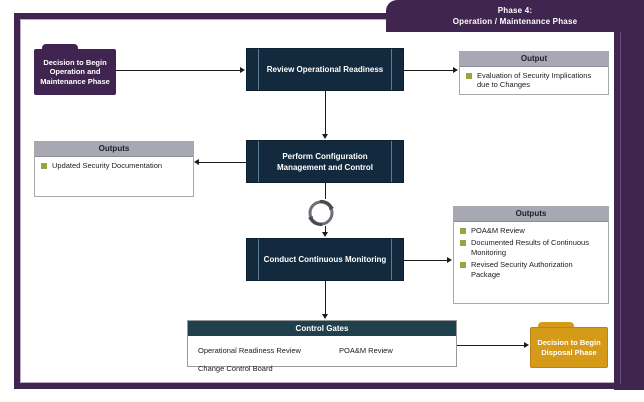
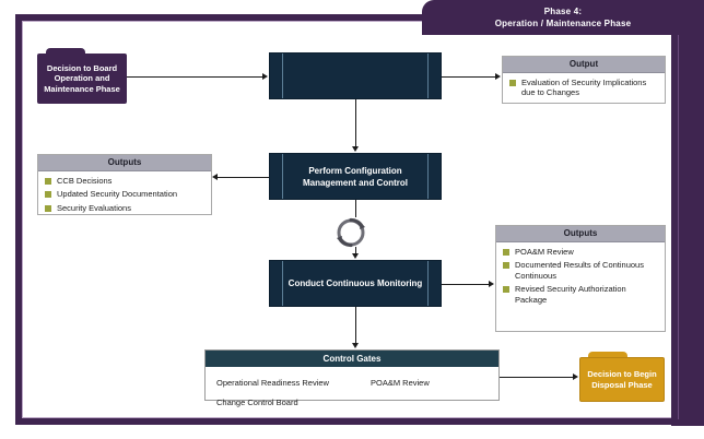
  Phase 4:
  Operation / Maintenance Phase
- Decision to Begin Operation and Maintenance Phase
+ Decision to Board Operation and Maintenance Phase
- Review Operational Readiness
  Perform Configuration Management and Control
  Conduct Continuous Monitoring
  Output
  Evaluation of Security Implications due to Changes
  Outputs
+ CCB Decisions
  Updated Security Documentation
+ Security Evaluations
  Outputs
  POA&M Review
- Documented Results of Continuous Monitoring
+ Documented Results of Continuous Continuous
  Revised Security Authorization Package
  Control Gates
  Operational Readiness Review
  Change Control Board
  POA&M Review
  Decision to Begin Disposal Phase
